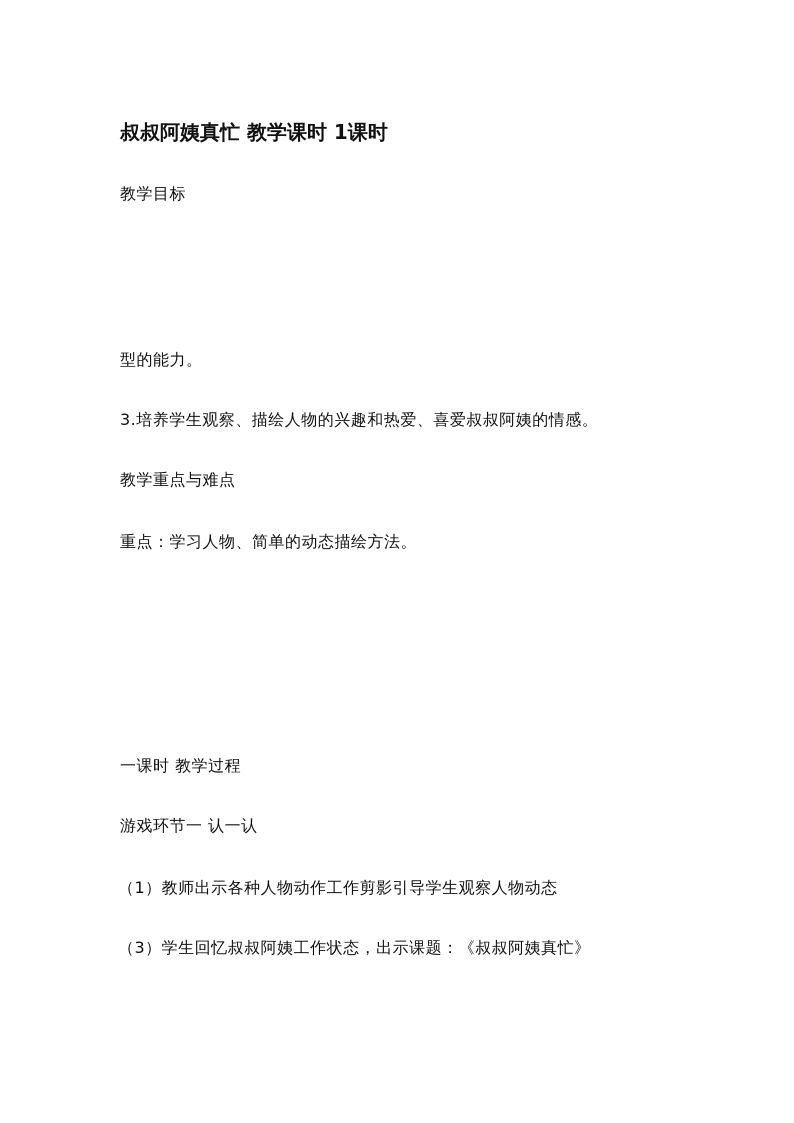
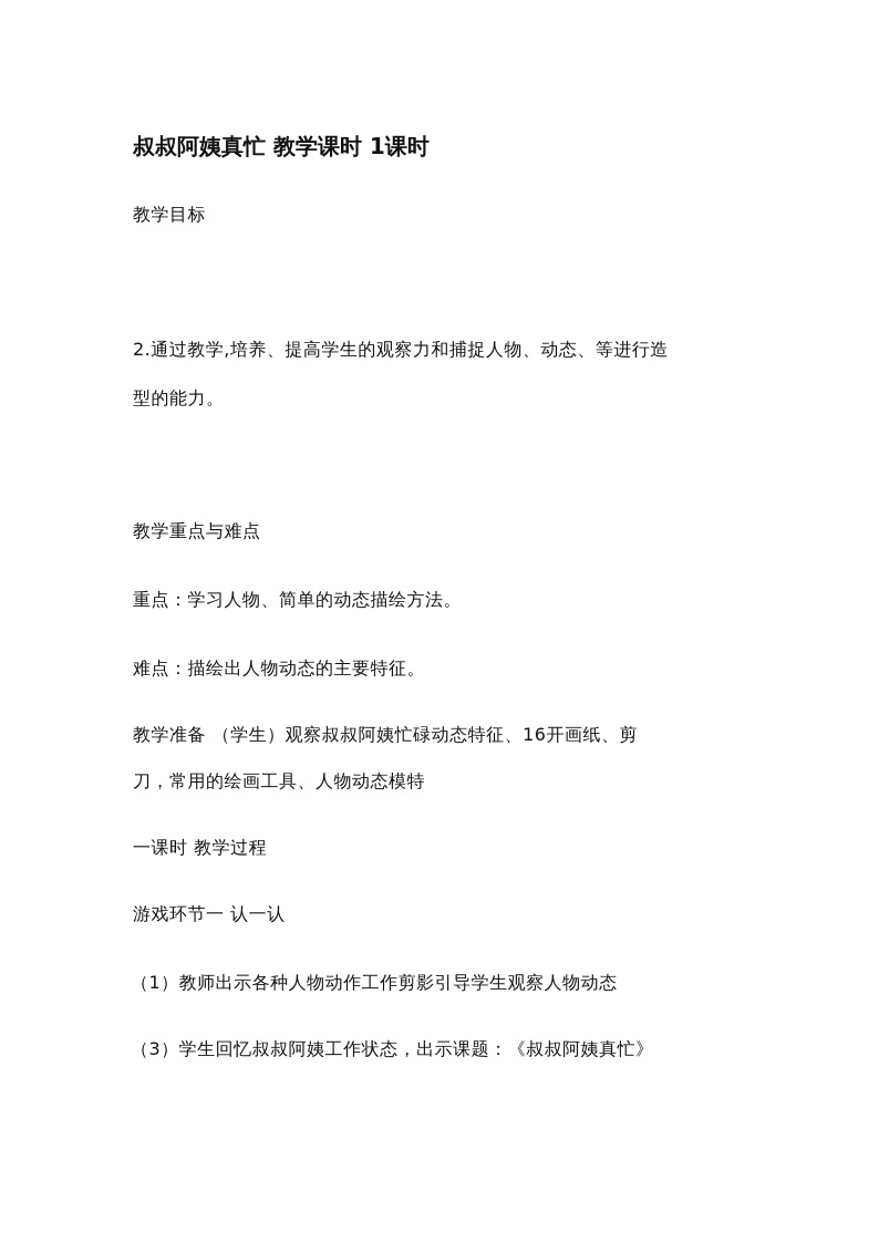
  叔叔阿姨真忙 教学课时 1课时
  教学目标
+ 2.通过教学,培养、提高学生的观察力和捕捉人物、动态、等进行造
  型的能力。
- 3.培养学生观察、描绘人物的兴趣和热爱、喜爱叔叔阿姨的情感。
  教学重点与难点
  重点：学习人物、简单的动态描绘方法。
+ 难点：描绘出人物动态的主要特征。
+ 教学准备 （学生）观察叔叔阿姨忙碌动态特征、16开画纸、剪
+ 刀，常用的绘画工具、人物动态模特
  一课时 教学过程
  游戏环节一 认一认
  （1）教师出示各种人物动作工作剪影引导学生观察人物动态
  （3）学生回忆叔叔阿姨工作状态，出示课题：《叔叔阿姨真忙》
